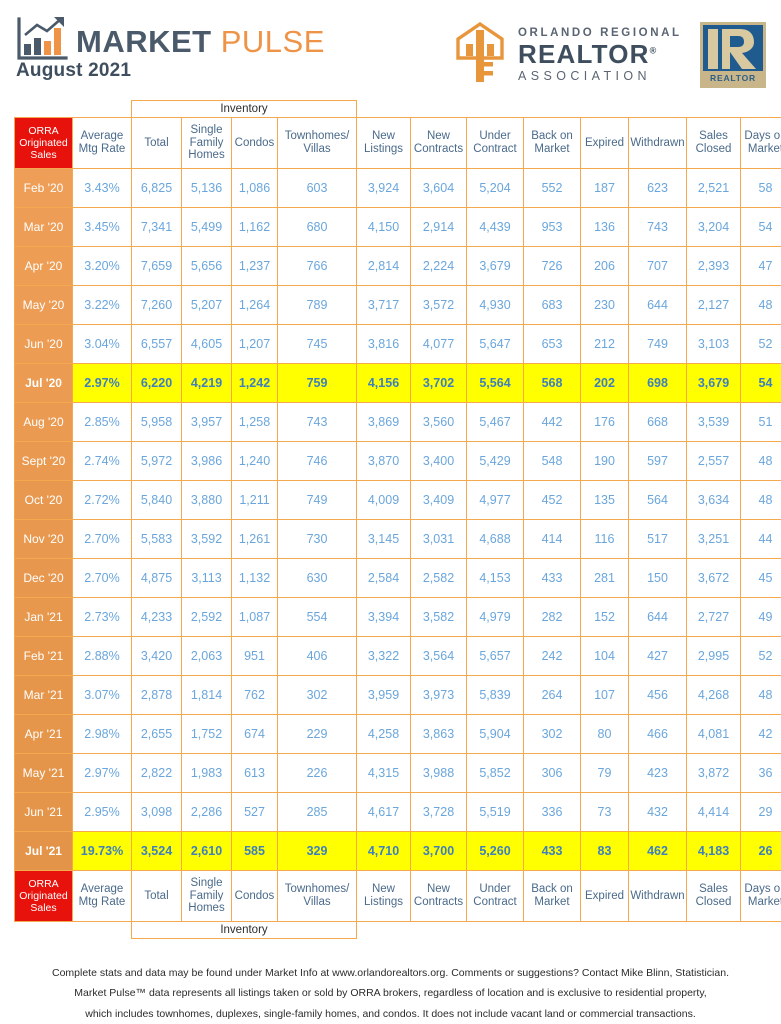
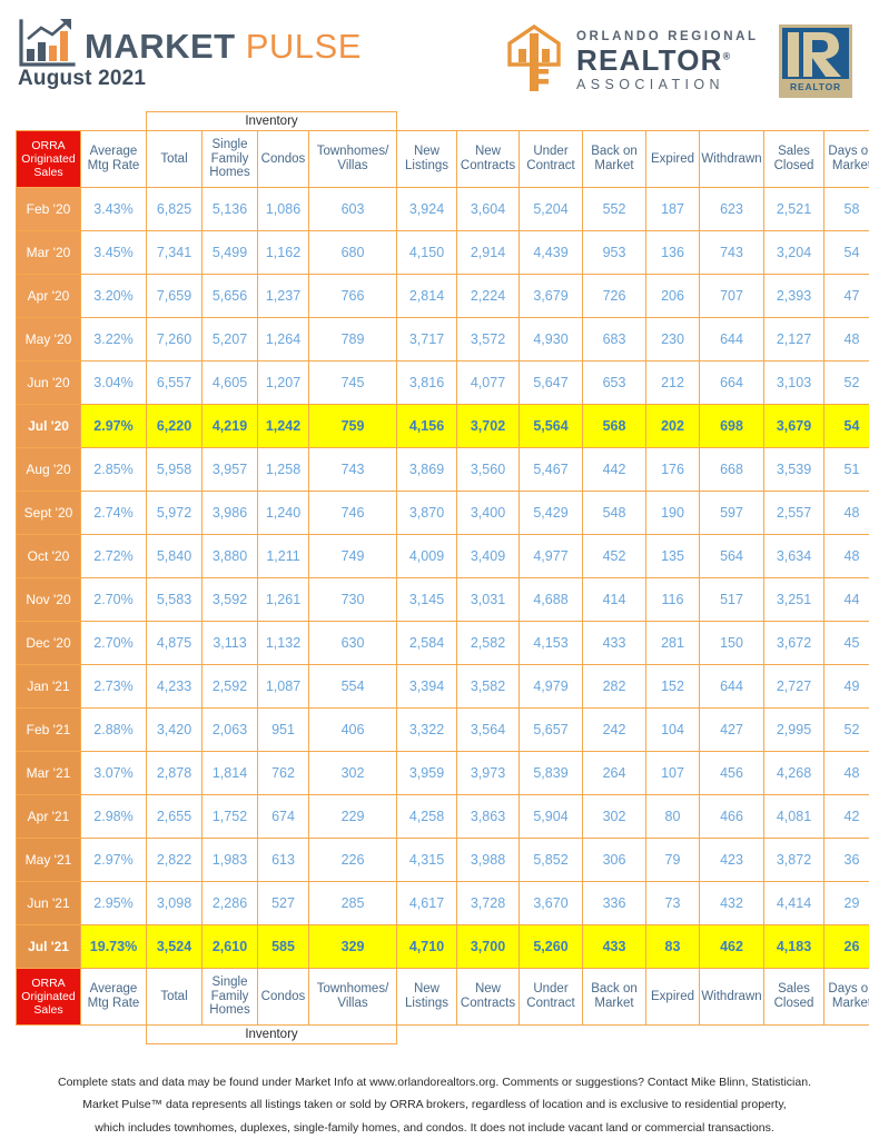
  MARKET PULSE
  August 2021
  ORLANDO REGIONAL
  REALTOR®
  ASSOCIATION
  REALTOR
  		Inventory
  ORRA Originated Sales	Average Mtg Rate	Total	Single Family Homes	Condos	Townhomes/ Villas	New Listings	New Contracts	Under Contract	Back on Market	Expired	Withdrawn	Sales Closed	Days o Marke
  Feb '20	3.43%	6,825	5,136	1,086	603	3,924	3,604	5,204	552	187	623	2,521	58
  Mar '20	3.45%	7,341	5,499	1,162	680	4,150	2,914	4,439	953	136	743	3,204	54
  Apr '20	3.20%	7,659	5,656	1,237	766	2,814	2,224	3,679	726	206	707	2,393	47
  May '20	3.22%	7,260	5,207	1,264	789	3,717	3,572	4,930	683	230	644	2,127	48
- Jun '20	3.04%	6,557	4,605	1,207	745	3,816	4,077	5,647	653	212	749	3,103	52
+ Jun '20	3.04%	6,557	4,605	1,207	745	3,816	4,077	5,647	653	212	664	3,103	52
  Jul '20	2.97%	6,220	4,219	1,242	759	4,156	3,702	5,564	568	202	698	3,679	54
  Aug '20	2.85%	5,958	3,957	1,258	743	3,869	3,560	5,467	442	176	668	3,539	51
  Sept '20	2.74%	5,972	3,986	1,240	746	3,870	3,400	5,429	548	190	597	2,557	48
  Oct '20	2.72%	5,840	3,880	1,211	749	4,009	3,409	4,977	452	135	564	3,634	48
  Nov '20	2.70%	5,583	3,592	1,261	730	3,145	3,031	4,688	414	116	517	3,251	44
  Dec '20	2.70%	4,875	3,113	1,132	630	2,584	2,582	4,153	433	281	150	3,672	45
  Jan '21	2.73%	4,233	2,592	1,087	554	3,394	3,582	4,979	282	152	644	2,727	49
  Feb '21	2.88%	3,420	2,063	951	406	3,322	3,564	5,657	242	104	427	2,995	52
  Mar '21	3.07%	2,878	1,814	762	302	3,959	3,973	5,839	264	107	456	4,268	48
  Apr '21	2.98%	2,655	1,752	674	229	4,258	3,863	5,904	302	80	466	4,081	42
  May '21	2.97%	2,822	1,983	613	226	4,315	3,988	5,852	306	79	423	3,872	36
- Jun '21	2.95%	3,098	2,286	527	285	4,617	3,728	5,519	336	73	432	4,414	29
+ Jun '21	2.95%	3,098	2,286	527	285	4,617	3,728	3,670	336	73	432	4,414	29
  Jul '21	19.73%	3,524	2,610	585	329	4,710	3,700	5,260	433	83	462	4,183	26
  ORRA Originated Sales	Average Mtg Rate	Total	Single Family Homes	Condos	Townhomes/ Villas	New Listings	New Contracts	Under Contract	Back on Market	Expired	Withdrawn	Sales Closed	Days o Marke
  		Inventory
  Complete stats and data may be found under Market Info at www.orlandorealtors.org. Comments or suggestions? Contact Mike Blinn, Statistician.
  Market Pulse™ data represents all listings taken or sold by ORRA brokers, regardless of location and is exclusive to residential property,
  which includes townhomes, duplexes, single-family homes, and condos. It does not include vacant land or commercial transactions.
